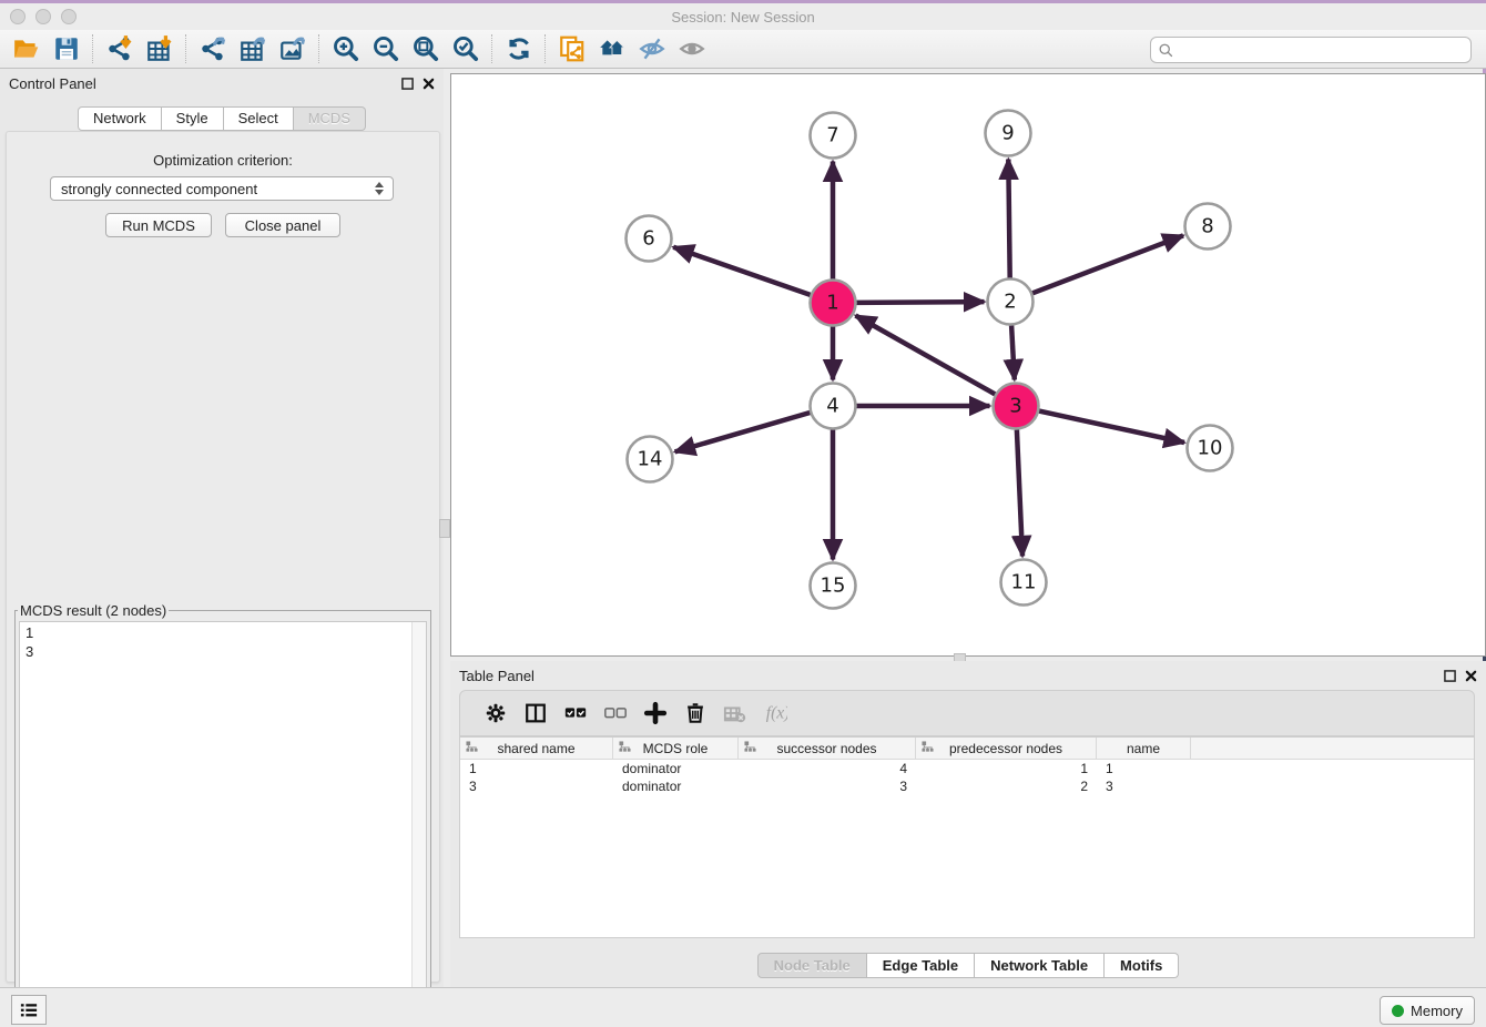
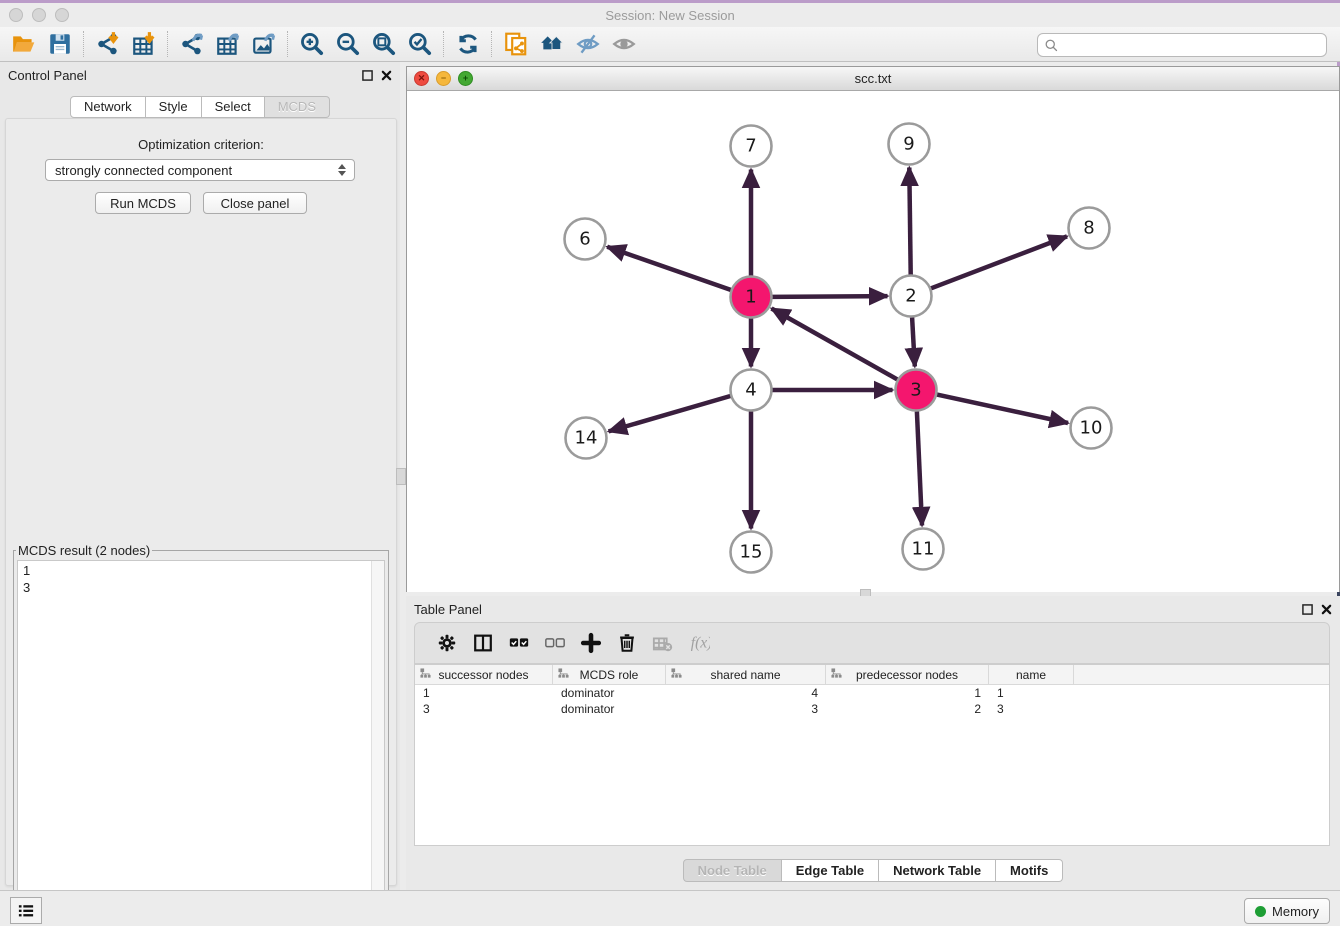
  Session: New Session
  Control Panel
  Network
  Style
  Select
  MCDS
  Optimization criterion:
  strongly connected component
  Run MCDS
  Close panel
  MCDS result (2 nodes)
  1
  3
+ ✕
+ −
+ +
+ scc.txt
  1
  2
  3
  4
  6
  7
  8
  9
  10
  11
  14
  15
  Table Panel
  f(x)
- shared name
+ successor nodes
  MCDS role
- successor nodes
+ shared name
  predecessor nodes
  name
  1
  dominator
  4
  1
  1
  3
  dominator
  3
  2
  3
  Node Table
  Edge Table
  Network Table
  Motifs
  Memory
